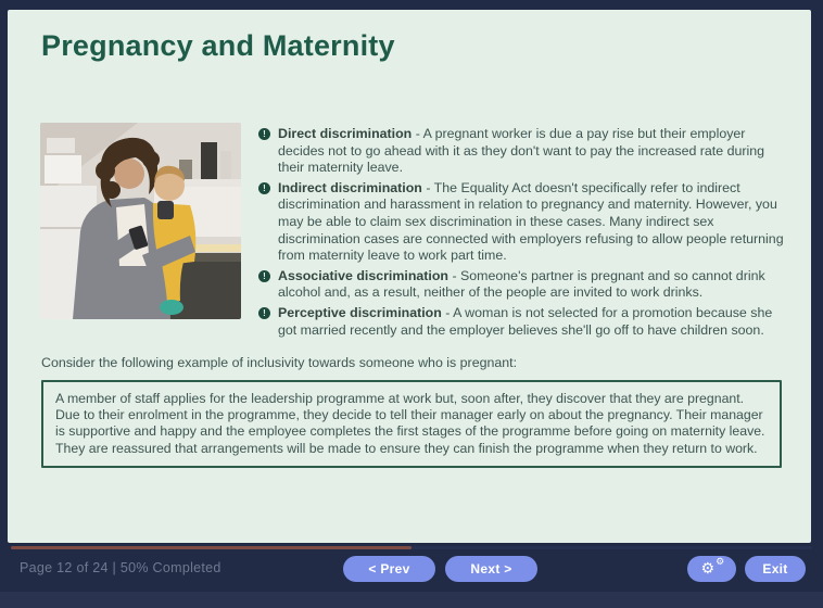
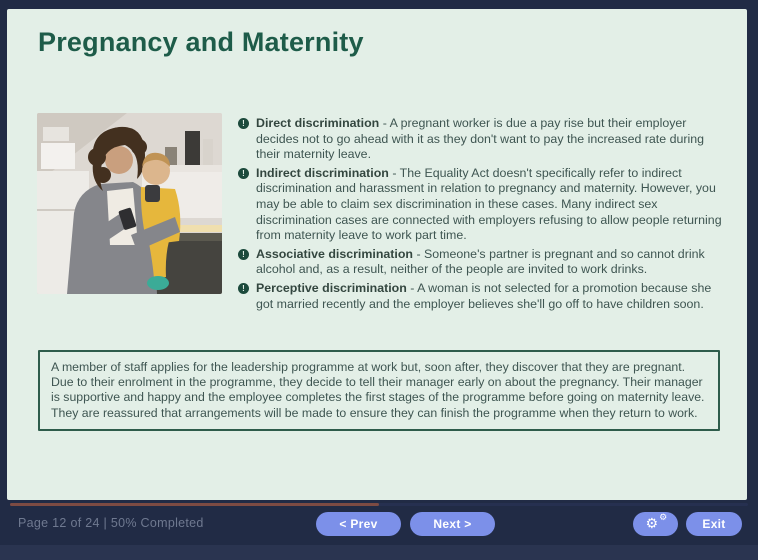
  Pregnancy and Maternity
  !
  Direct discrimination - A pregnant worker is due a pay rise but their employer decides not to go ahead with it as they don't want to pay the increased rate during their maternity leave.
  !
  Indirect discrimination - The Equality Act doesn't specifically refer to indirect discrimination and harassment in relation to pregnancy and maternity. However, you may be able to claim sex discrimination in these cases. Many indirect sex discrimination cases are connected with employers refusing to allow people returning from maternity leave to work part time.
  !
  Associative discrimination - Someone's partner is pregnant and so cannot drink alcohol and, as a result, neither of the people are invited to work drinks.
  !
  Perceptive discrimination - A woman is not selected for a promotion because she got married recently and the employer believes she'll go off to have children soon.
- Consider the following example of inclusivity towards someone who is pregnant:
  A member of staff applies for the leadership programme at work but, soon after, they discover that they are pregnant. Due to their enrolment in the programme, they decide to tell their manager early on about the pregnancy. Their manager is supportive and happy and the employee completes the first stages of the programme before going on maternity leave. They are reassured that arrangements will be made to ensure they can finish the programme when they return to work.
  Page 12 of 24 | 50% Completed
  < Prev
  Next >
  ⚙
  ⚙
  Exit
